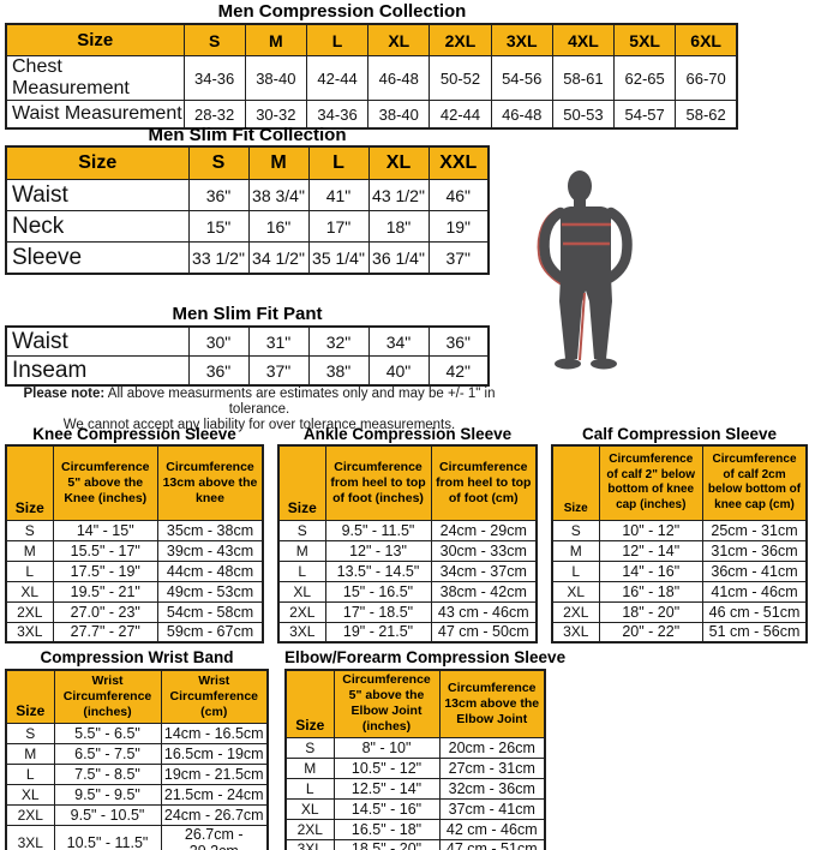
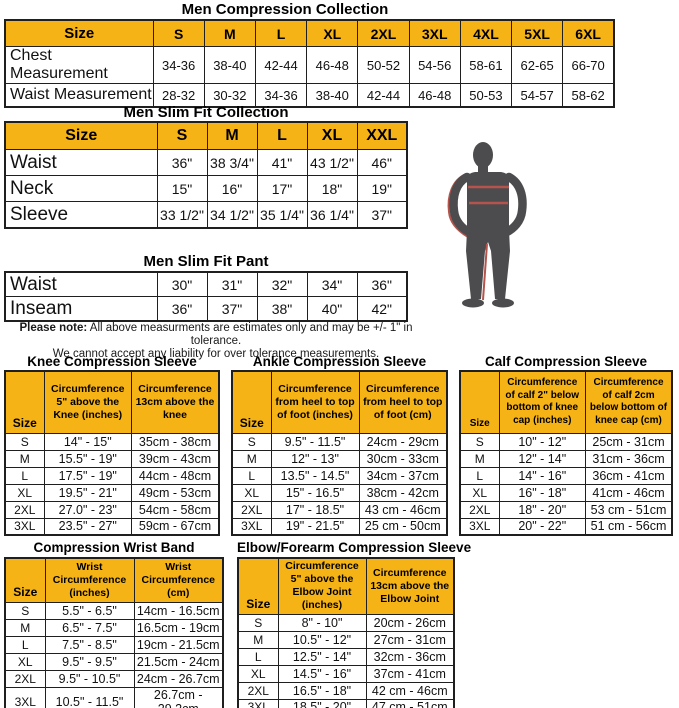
  Men Compression Collection
  Size	S	M	L	XL	2XL	3XL	4XL	5XL	6XL
  Chest Measurement	34-36	38-40	42-44	46-48	50-52	54-56	58-61	62-65	66-70
  Waist Measurement	28-32	30-32	34-36	38-40	42-44	46-48	50-53	54-57	58-62
  Men Slim Fit Collection
  Size	S	M	L	XL	XXL
  Waist	36"	38 3/4"	41"	43 1/2"	46"
  Neck	15"	16"	17"	18"	19"
  Sleeve	33 1/2"	34 1/2"	35 1/4"	36 1/4"	37"
  Men Slim Fit Pant
  Waist	30"	31"	32"	34"	36"
  Inseam	36"	37"	38"	40"	42"
  Please note: All above measurments are estimates only and may be +/- 1" in tolerance.
  We cannot accept any liability for over tolerance measurements.
  Knee Compression Sleeve
  Size	Circumference 5" above the Knee (inches)	Circumference 13cm above the knee
  S	14" - 15"	35cm - 38cm
- M	15.5" - 17"	39cm - 43cm
+ M	15.5" - 19"	39cm - 43cm
  L	17.5" - 19"	44cm - 48cm
  XL	19.5" - 21"	49cm - 53cm
  2XL	27.0" - 23"	54cm - 58cm
- 3XL	27.7" - 27"	59cm - 67cm
+ 3XL	23.5" - 27"	59cm - 67cm
  Ankle Compression Sleeve
  Size	Circumference from heel to top of foot (inches)	Circumference from heel to top of foot (cm)
  S	9.5" - 11.5"	24cm - 29cm
  M	12" - 13"	30cm - 33cm
  L	13.5" - 14.5"	34cm - 37cm
  XL	15" - 16.5"	38cm - 42cm
  2XL	17" - 18.5"	43 cm - 46cm
- 3XL	19" - 21.5"	47 cm - 50cm
+ 3XL	19" - 21.5"	25 cm - 50cm
  Calf Compression Sleeve
  Size	Circumference of calf 2" below bottom of knee cap (inches)	Circumference of calf 2cm below bottom of knee cap (cm)
  S	10" - 12"	25cm - 31cm
  M	12" - 14"	31cm - 36cm
  L	14" - 16"	36cm - 41cm
  XL	16" - 18"	41cm - 46cm
- 2XL	18" - 20"	46 cm - 51cm
+ 2XL	18" - 20"	53 cm - 51cm
  3XL	20" - 22"	51 cm - 56cm
  Compression Wrist Band
  Size	Wrist Circumference (inches)	Wrist Circumference (cm)
  S	5.5" - 6.5"	14cm - 16.5cm
  M	6.5" - 7.5"	16.5cm - 19cm
  L	7.5" - 8.5"	19cm - 21.5cm
  XL	9.5" - 9.5"	21.5cm - 24cm
  2XL	9.5" - 10.5"	24cm - 26.7cm
  3XL	10.5" - 11.5"	26.7cm -
  Elbow/Forearm Compression Sleeve
  Size	Circumference 5" above the Elbow Joint (inches)	Circumference 13cm above the Elbow Joint
  S	8" - 10"	20cm - 26cm
  M	10.5" - 12"	27cm - 31cm
  L	12.5" - 14"	32cm - 36cm
  XL	14.5" - 16"	37cm - 41cm
  2XL	16.5" - 18"	42 cm - 46cm
  3XL	18.5" - 20"	47 cm - 51cm
